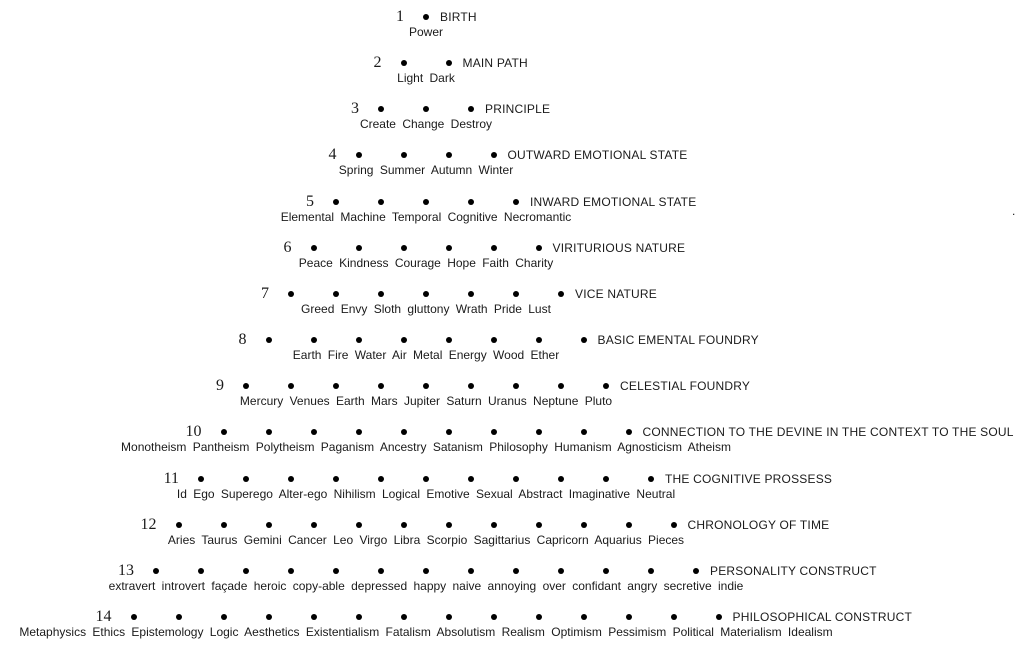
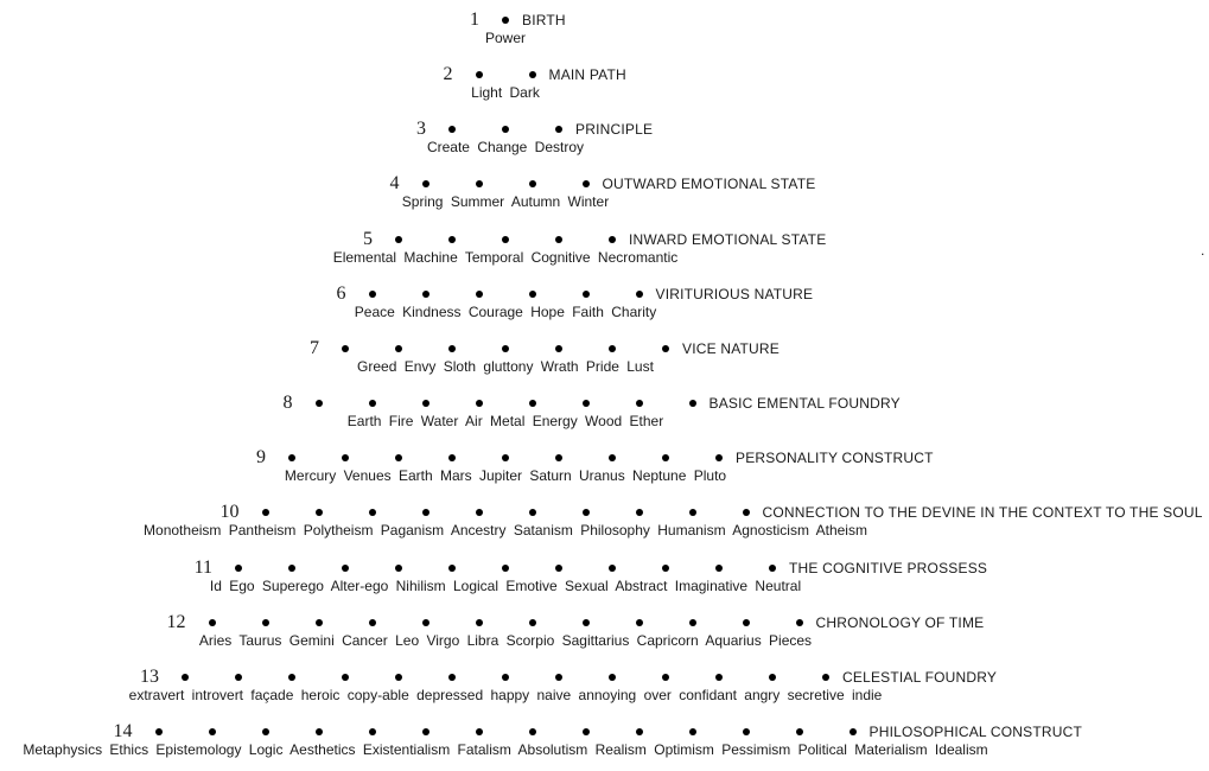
  .
  1
  BIRTH
  Power
  2
  MAIN PATH
  Light Dark
  3
  PRINCIPLE
  Create Change Destroy
  4
  OUTWARD EMOTIONAL STATE
  Spring Summer Autumn Winter
  5
  INWARD EMOTIONAL STATE
  Elemental Machine Temporal Cognitive Necromantic
  6
  VIRITURIOUS NATURE
  Peace Kindness Courage Hope Faith Charity
  7
  VICE NATURE
  Greed Envy Sloth gluttony Wrath Pride Lust
  8
  BASIC EMENTAL FOUNDRY
  Earth Fire Water Air Metal Energy Wood Ether
  9
- CELESTIAL FOUNDRY
+ PERSONALITY CONSTRUCT
  Mercury Venues Earth Mars Jupiter Saturn Uranus Neptune Pluto
  10
  CONNECTION TO THE DEVINE IN THE CONTEXT TO THE SOUL
  Monotheism Pantheism Polytheism Paganism Ancestry Satanism Philosophy Humanism Agnosticism Atheism
  11
  THE COGNITIVE PROSSESS
  Id Ego Superego Alter-ego Nihilism Logical Emotive Sexual Abstract Imaginative Neutral
  12
  CHRONOLOGY OF TIME
  Aries Taurus Gemini Cancer Leo Virgo Libra Scorpio Sagittarius Capricorn Aquarius Pieces
  13
- PERSONALITY CONSTRUCT
+ CELESTIAL FOUNDRY
  extravert introvert façade heroic copy-able depressed happy naive annoying over confidant angry secretive indie
  14
  PHILOSOPHICAL CONSTRUCT
  Metaphysics Ethics Epistemology Logic Aesthetics Existentialism Fatalism Absolutism Realism Optimism Pessimism Political Materialism Idealism
